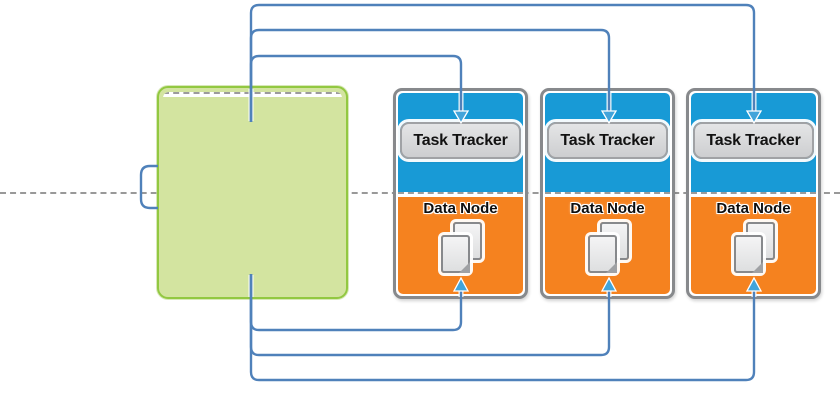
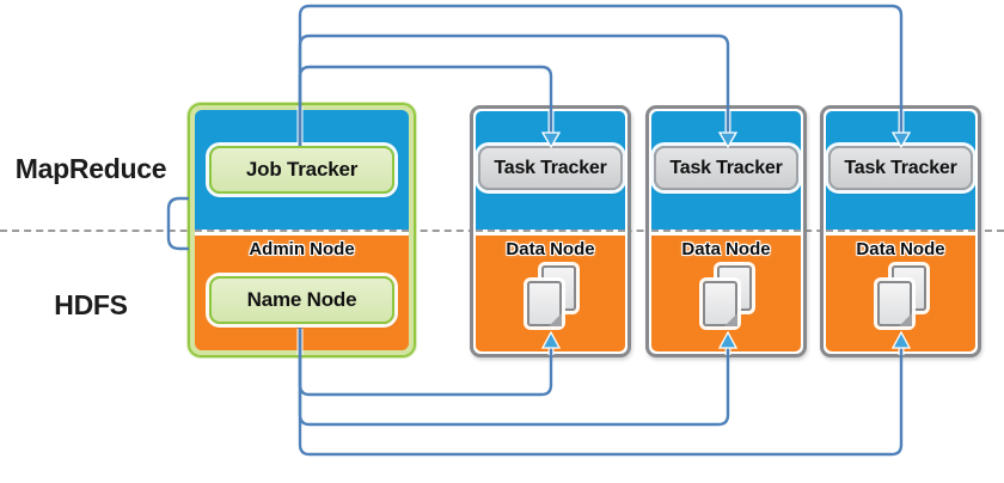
+ MapReduce
+ HDFS
+ Job Tracker
+ Admin Node
+ Name Node
  Task Tracker
  Data Node
  Task Tracker
  Data Node
  Task Tracker
  Data Node
